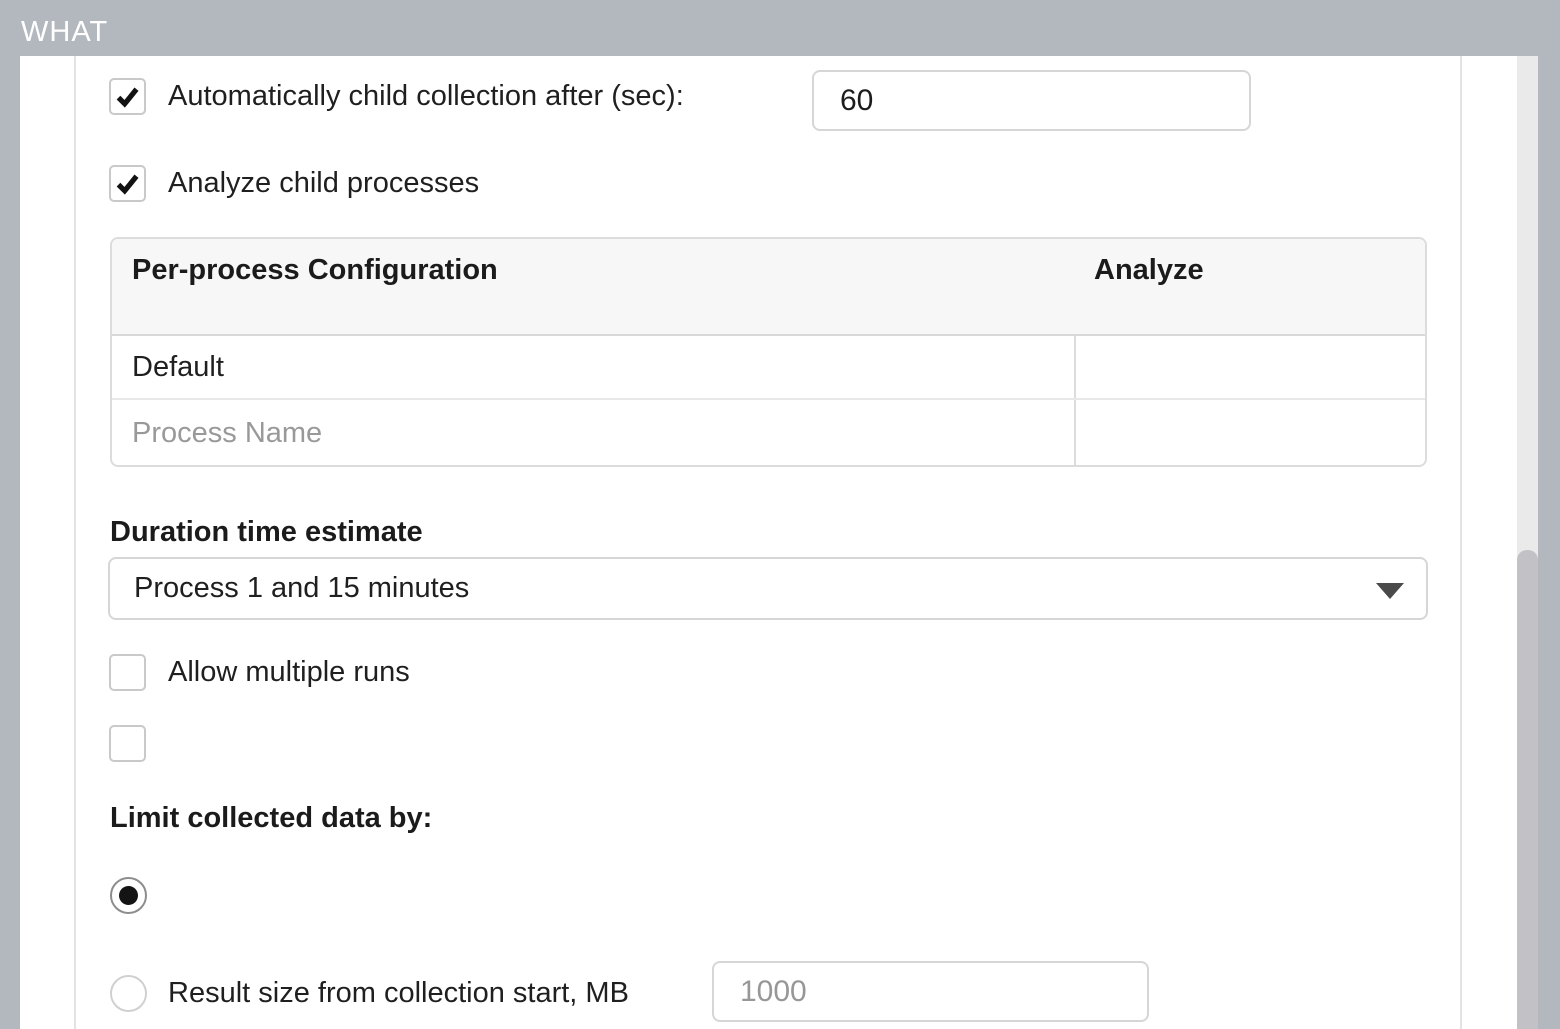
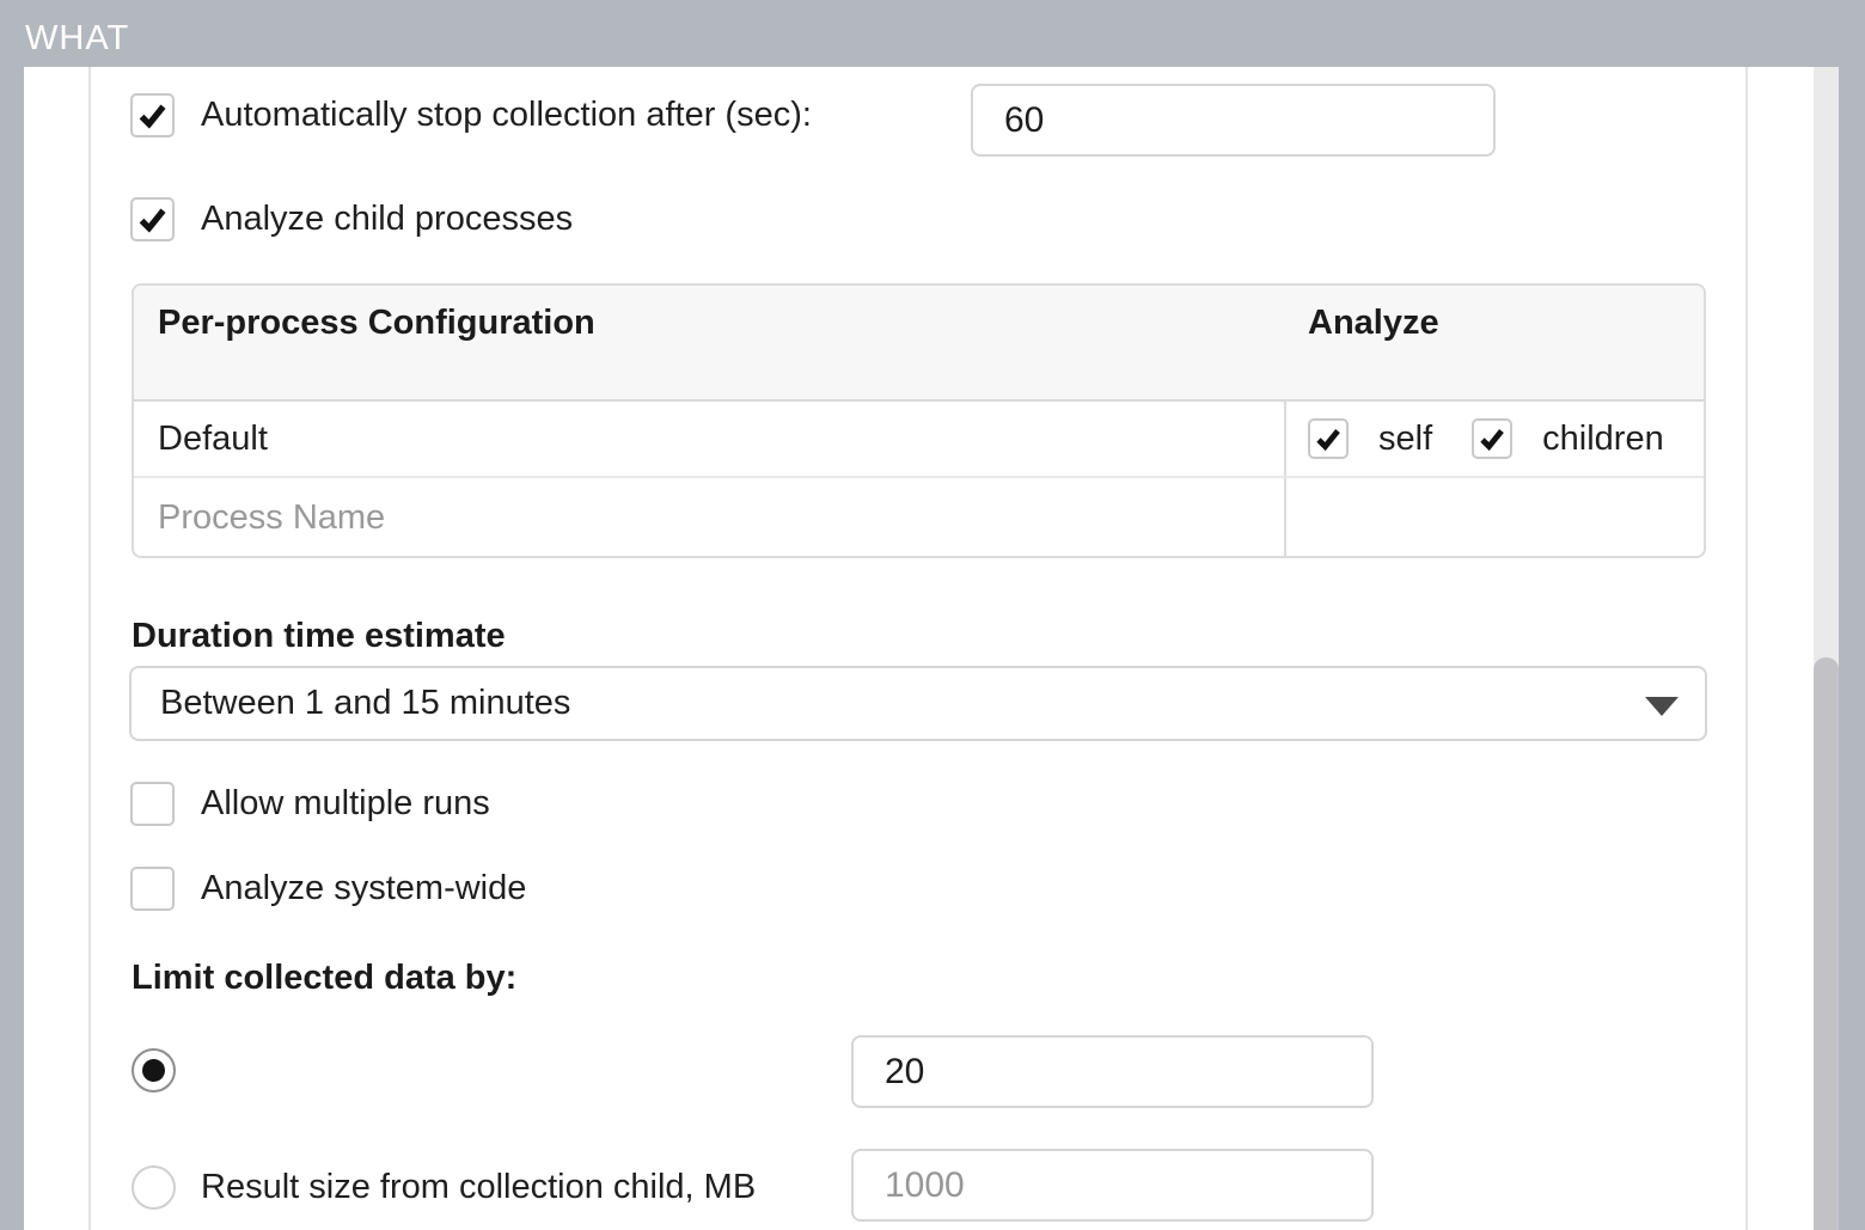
  WHAT
- Automatically child collection after (sec):
+ Automatically stop collection after (sec):
  60
  Analyze child processes
  Per-process Configuration
  Analyze
  Default
+ self
+ children
  Process Name
  Duration time estimate
- Process 1 and 15 minutes
+ Between 1 and 15 minutes
  Allow multiple runs
+ Analyze system-wide
  Limit collected data by:
+ 20
- Result size from collection start, MB
+ Result size from collection child, MB
  1000
